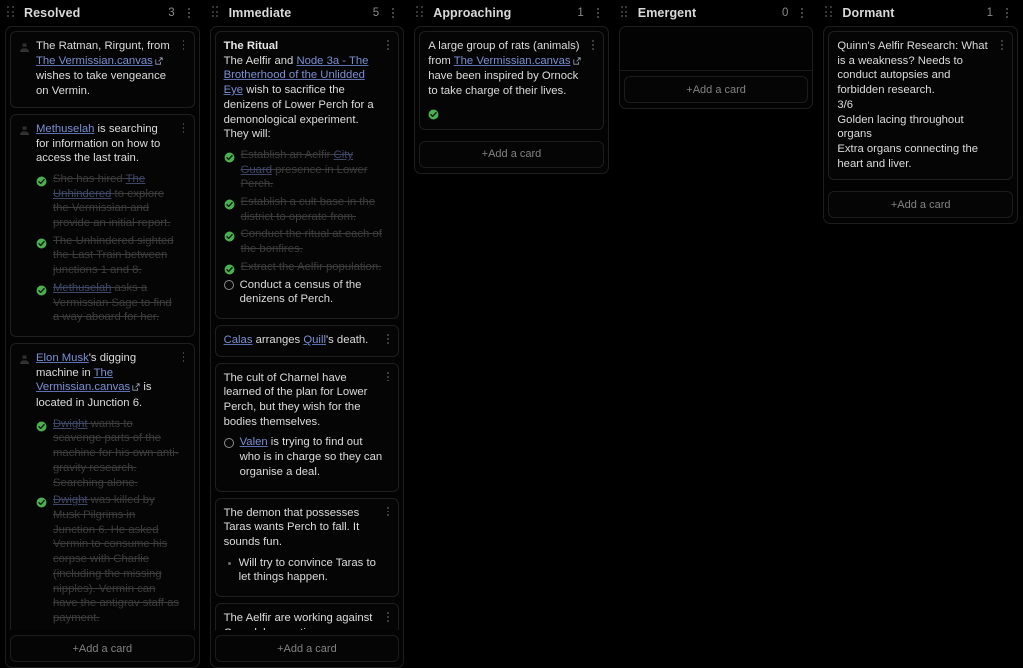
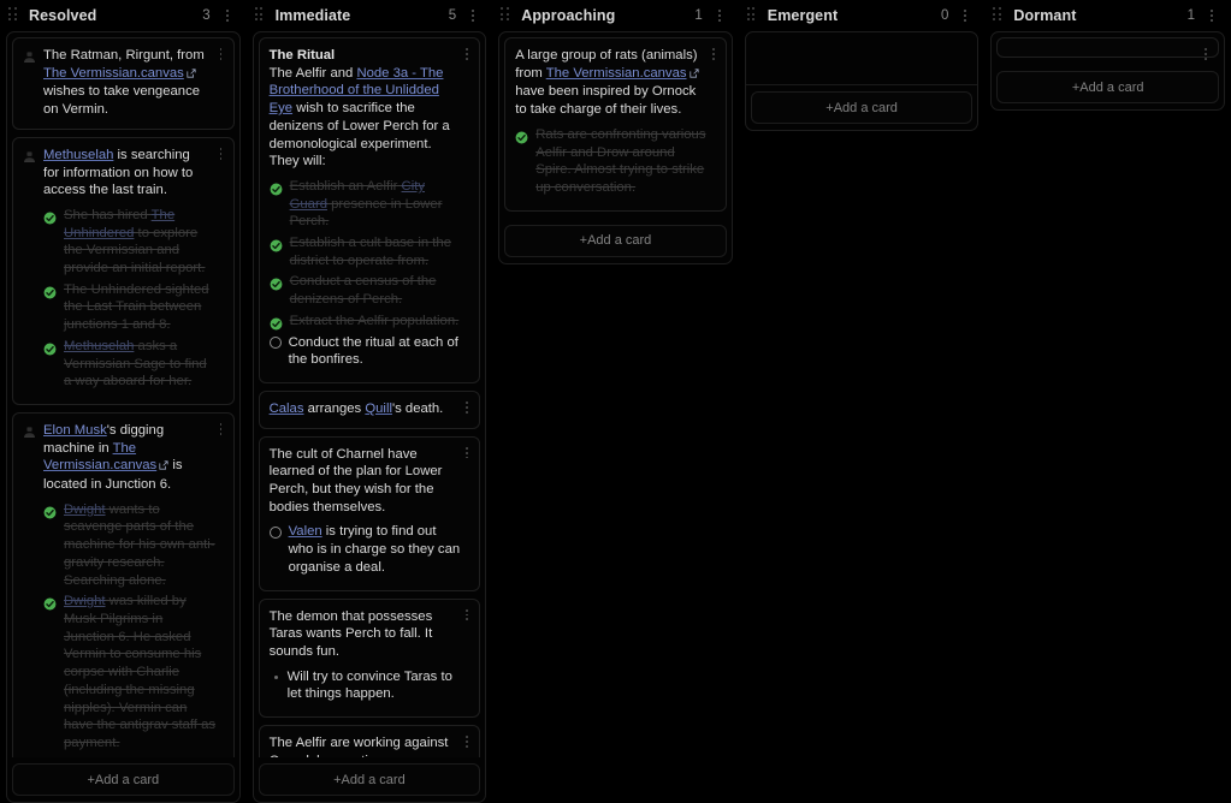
  Resolved
  3
  The Ratman, Rirgunt, from The Vermissian.canvas wishes to take vengeance on Vermin.
  Methuselah is searching for information on how to access the last train.
  She has hired The Unhindered to explore the Vermissian and provide an initial report.
  The Unhindered sighted the Last Train between junctions 1 and 8.
  Methuselah asks a Vermissian Sage to find a way aboard for her.
  Elon Musk's digging machine in The Vermissian.canvas is located in Junction 6.
  Dwight wants to scavenge parts of the machine for his own anti-gravity research. Searching alone.
  Dwight was killed by Musk Pilgrims in Junction 6. He asked Vermin to consume his corpse with Charlie (including the missing nipples). Vermin can have the antigrav staff as payment.
  +Add a card
  Immediate
  5
  The Ritual
  The Aelfir and Node 3a - The Brotherhood of the Unlidded Eye wish to sacrifice the denizens of Lower Perch for a demonological experiment. They will:
  Establish an Aelfir City Guard presence in Lower Perch.
  Establish a cult base in the district to operate from.
- Conduct the ritual at each of the bonfires.
+ Conduct a census of the denizens of Perch.
  Extract the Aelfir population.
- Conduct a census of the denizens of Perch.
+ Conduct the ritual at each of the bonfires.
  Calas arranges Quill's death.
  The cult of Charnel have learned of the plan for Lower Perch, but they wish for the bodies themselves.
  Valen is trying to find out who is in charge so they can organise a deal.
  The demon that possesses Taras wants Perch to fall. It sounds fun.
  Will try to convince Taras to let things happen.
  +Add a card
  Approaching
  1
  A large group of rats (animals) from The Vermissian.canvas have been inspired by Ornock to take charge of their lives.
+ Rats are confronting various Aelfir and Drow around Spire. Almost trying to strike up conversation.
  +Add a card
  Emergent
  0
  +Add a card
  Dormant
  1
- Quinn's Aelfir Research: What is a weakness? Needs to conduct autopsies and forbidden research.
- 3/6
- Golden lacing throughout organs
- Extra organs connecting the heart and liver.
  +Add a card
